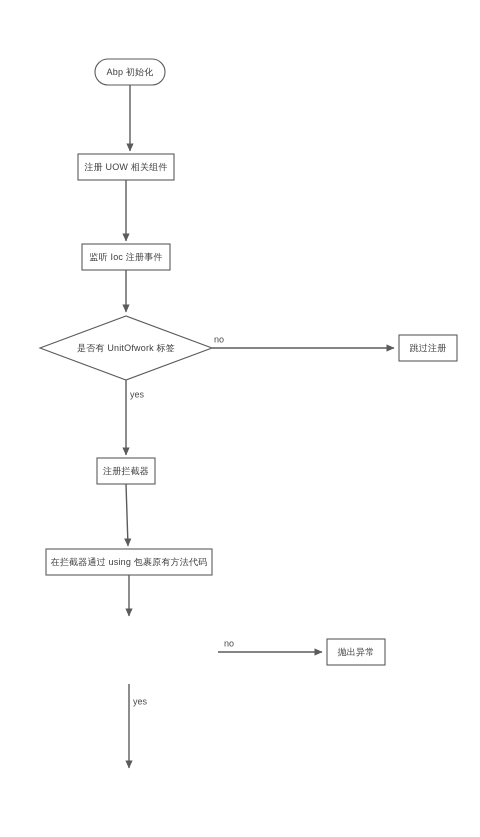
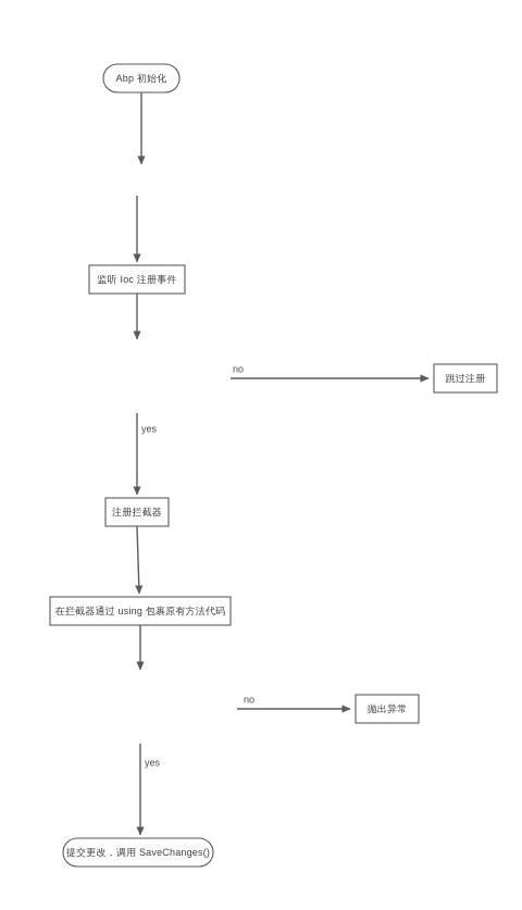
  Abp 初始化
- 注册 UOW 相关组件
  监听 Ioc 注册事件
- 是否有 UnitOfwork 标签
  跳过注册
  注册拦截器
  在拦截器通过 using 包裹原有方法代码
  抛出异常
+ 提交更改，调用 SaveChanges()
  no
  yes
  no
  yes
